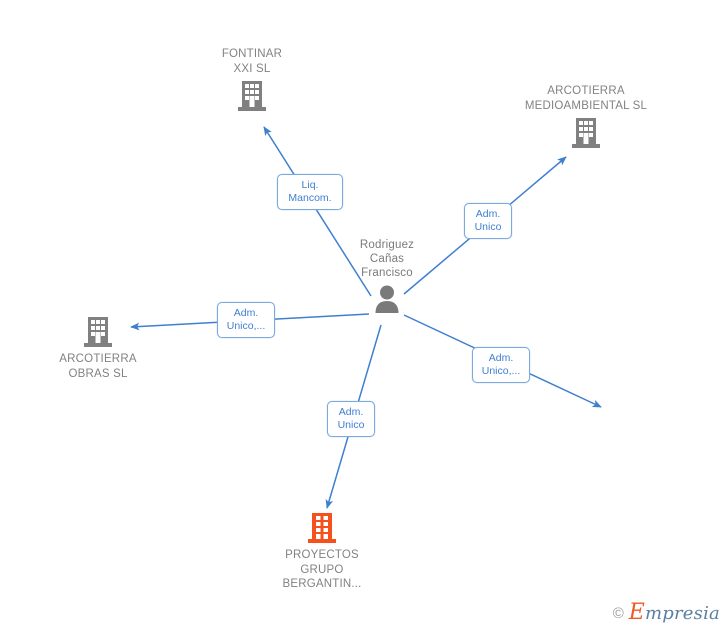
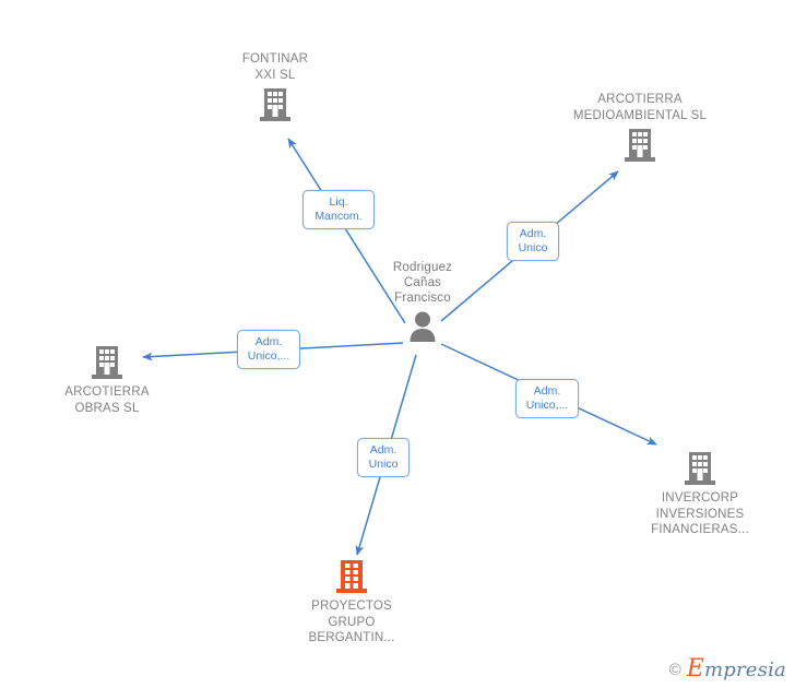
  FONTINAR
  XXI SL
  ARCOTIERRA
  MEDIOAMBIENTAL SL
  ARCOTIERRA
  OBRAS SL
+ INVERCORP
+ INVERSIONES
+ FINANCIERAS...
  PROYECTOS
  GRUPO
  BERGANTIN...
  Rodriguez
  Cañas
  Francisco
  Liq.
  Mancom.
  Adm.
  Unico
  Adm.
  Unico,...
  Adm.
  Unico,...
  Adm.
  Unico
  ©
  Empresia
